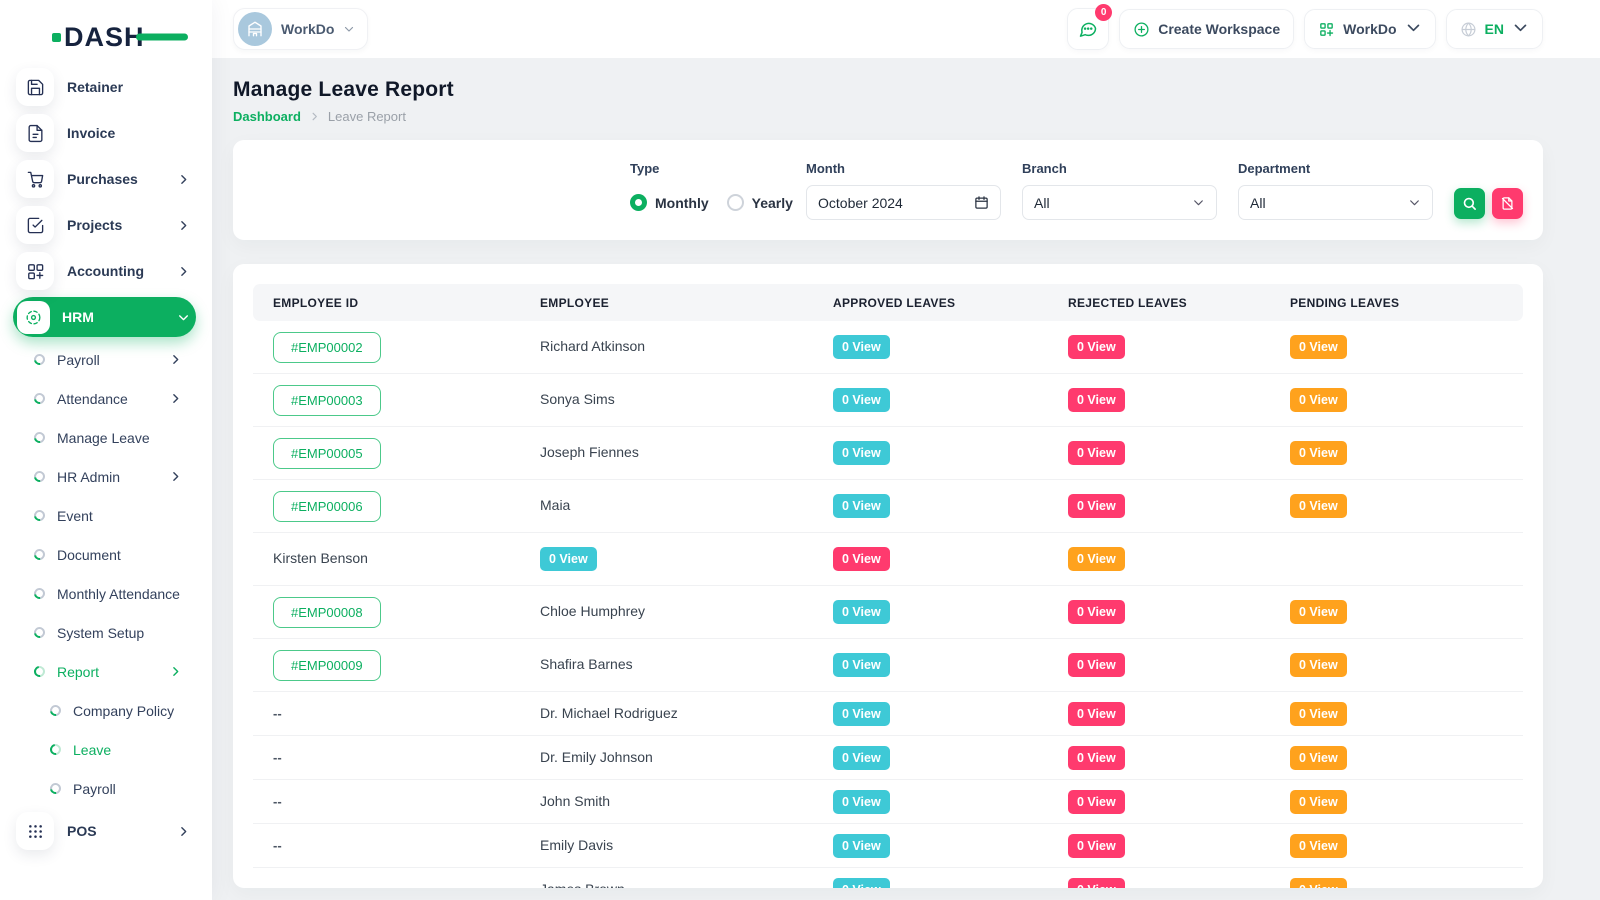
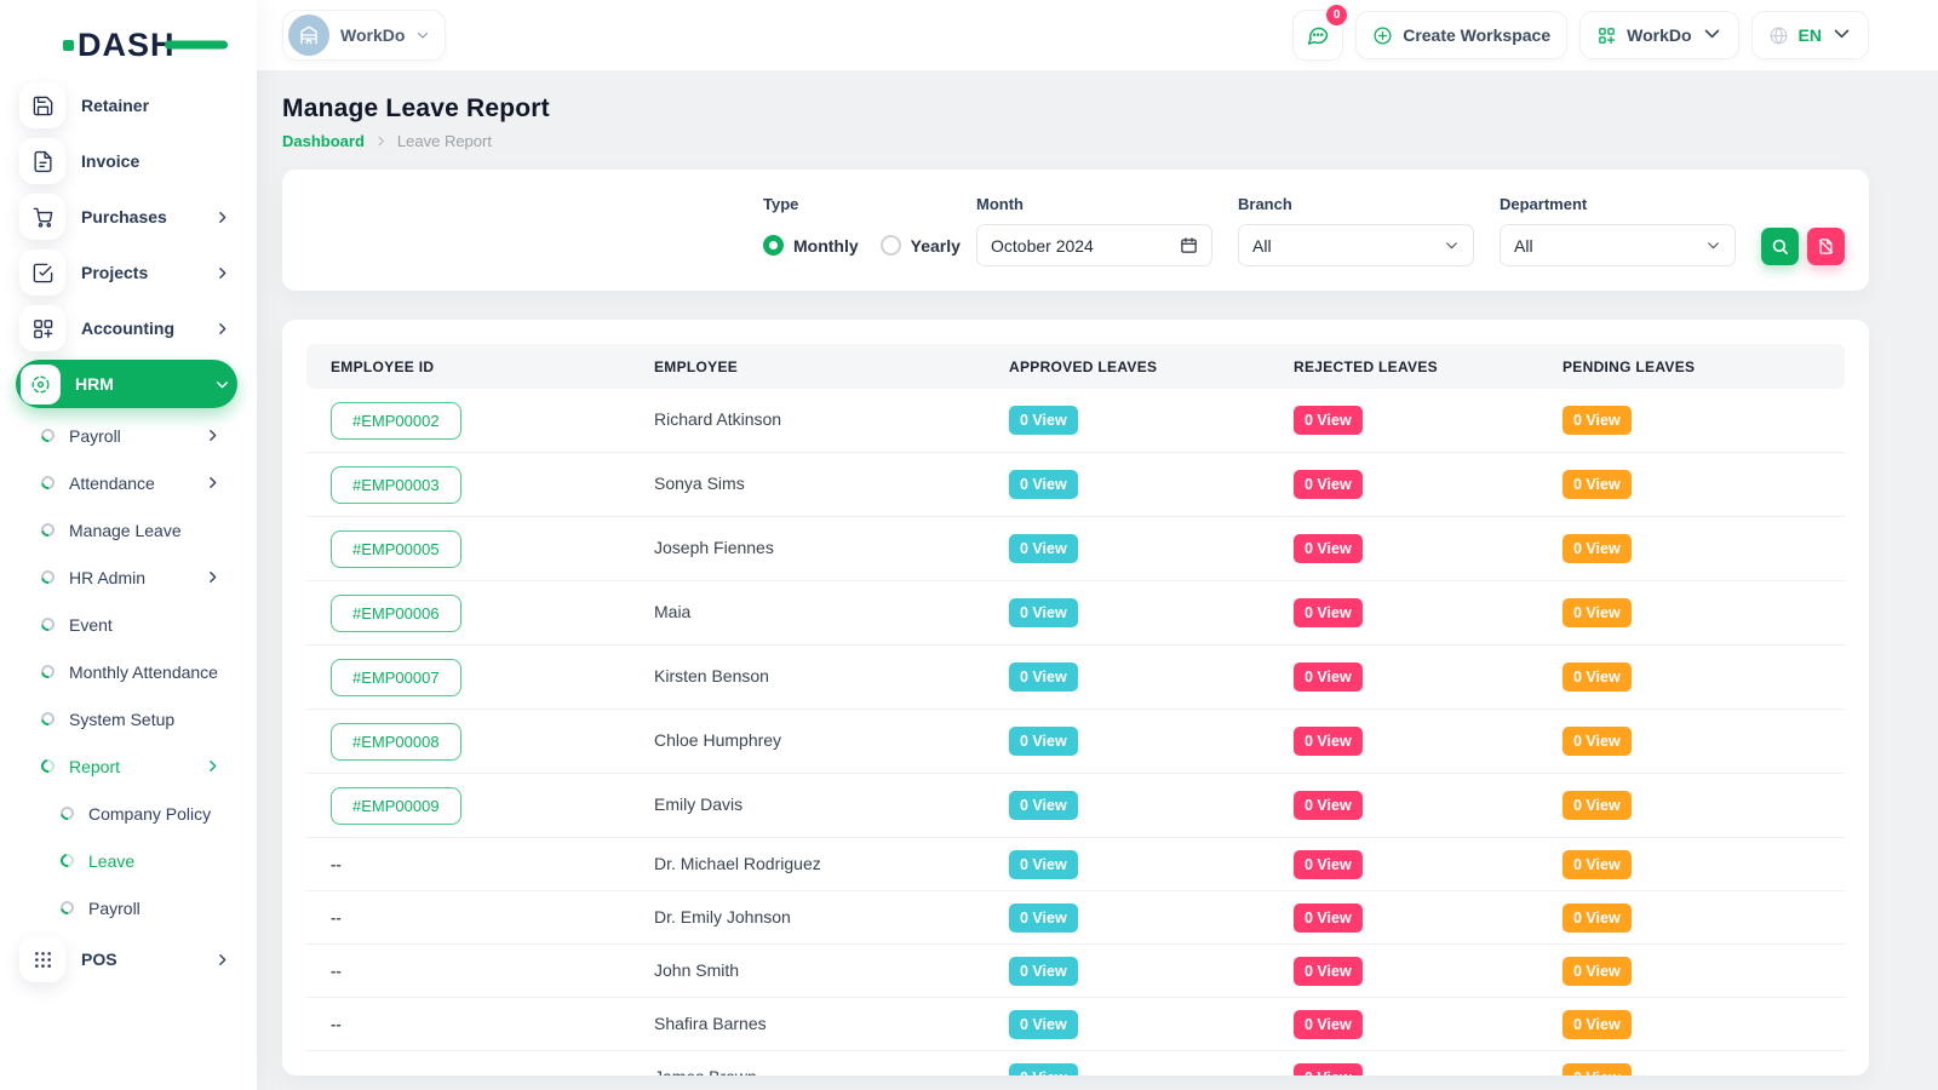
  DASH
  Retainer
  Invoice
  Purchases
  Projects
  Accounting
  HRM
  Payroll
  Attendance
  Manage Leave
  HR Admin
  Event
- Document
  Monthly Attendance
  System Setup
  Report
  Company Policy
  Leave
  Payroll
  POS
  WorkDo
  0
  Create Workspace
  WorkDo
  EN
  Manage Leave Report
  Dashboard
  Leave Report
  Type
  Monthly
  Yearly
  Month
  October 2024
  Branch
  All
  Department
  All
  EMPLOYEE ID
  EMPLOYEE
  APPROVED LEAVES
  REJECTED LEAVES
  PENDING LEAVES
  #EMP00002
  Richard Atkinson
  0 View
  0 View
  0 View
  #EMP00003
  Sonya Sims
  0 View
  0 View
  0 View
  #EMP00005
  Joseph Fiennes
  0 View
  0 View
  0 View
  #EMP00006
  Maia
  0 View
  0 View
  0 View
+ #EMP00007
  Kirsten Benson
  0 View
  0 View
  0 View
  #EMP00008
  Chloe Humphrey
  0 View
  0 View
  0 View
  #EMP00009
- Shafira Barnes
+ Emily Davis
  0 View
  0 View
  0 View
  --
  Dr. Michael Rodriguez
  0 View
  0 View
  0 View
  --
  Dr. Emily Johnson
  0 View
  0 View
  0 View
  --
  John Smith
  0 View
  0 View
  0 View
  --
- Emily Davis
+ Shafira Barnes
  0 View
  0 View
  0 View
